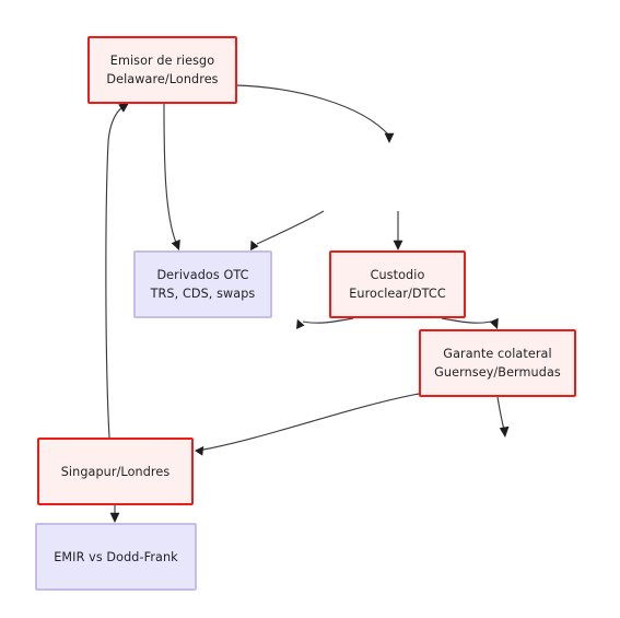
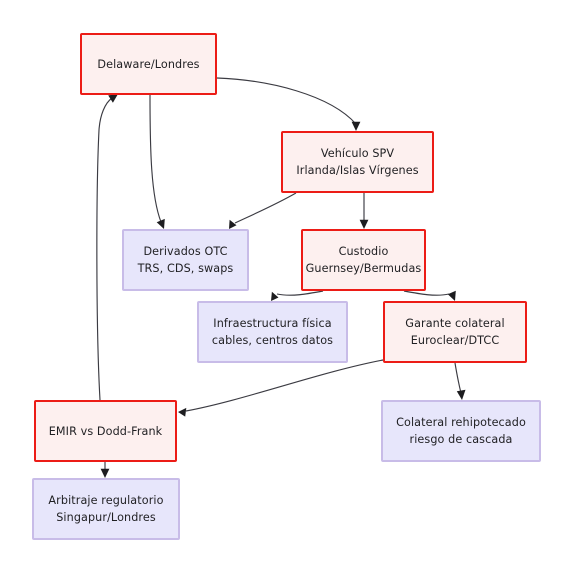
- Emisor de riesgo
  Delaware/Londres
+ Vehículo SPV
+ Irlanda/Islas Vírgenes
  Derivados OTC
  TRS, CDS, swaps
  Custodio
- Euroclear/DTCC
+ Guernsey/Bermudas
+ Infraestructura física
+ cables, centros datos
  Garante colateral
- Guernsey/Bermudas
+ Euroclear/DTCC
- Singapur/Londres
+ EMIR vs Dodd-Frank
+ Colateral rehipotecado
+ riesgo de cascada
+ Arbitraje regulatorio
- EMIR vs Dodd-Frank
+ Singapur/Londres
